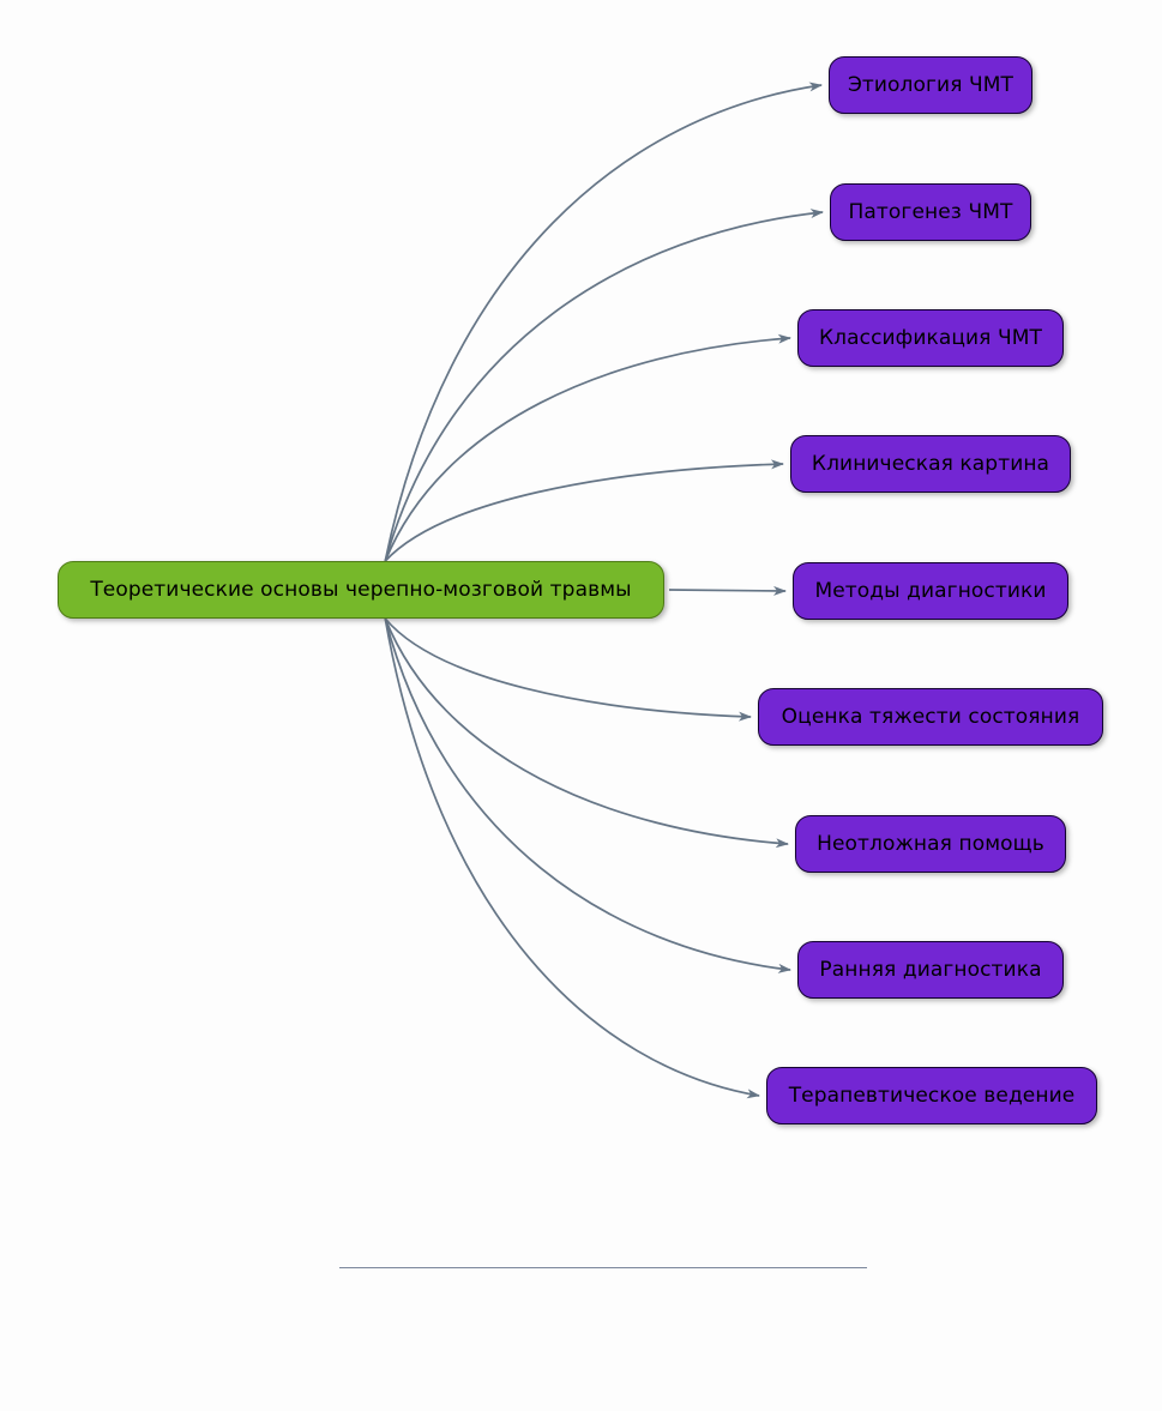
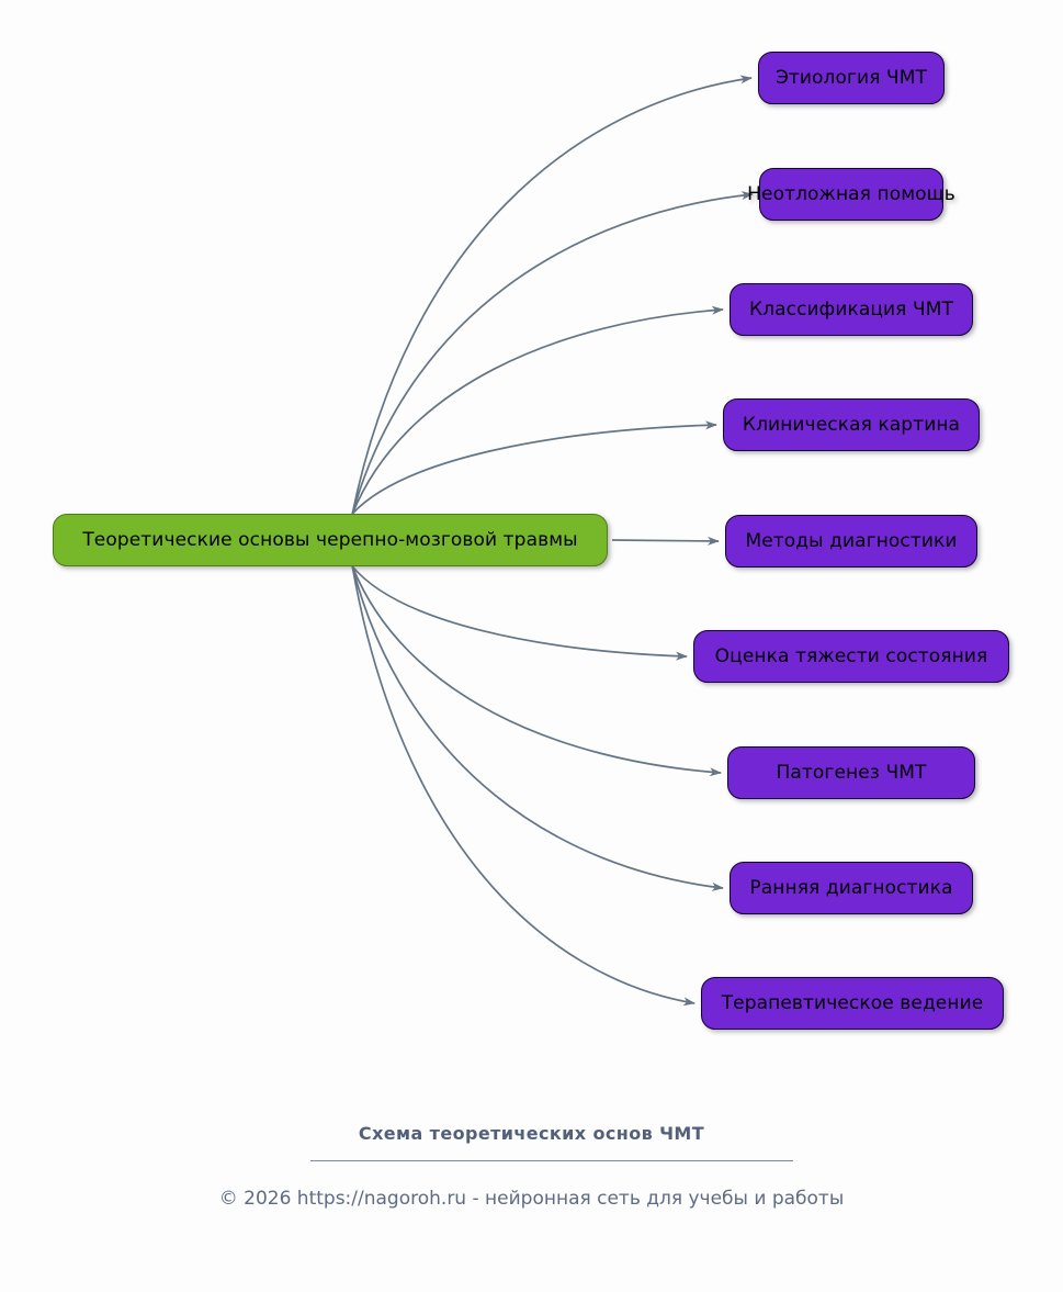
  Теоретические основы черепно-мозговой травмы
  Этиология ЧМТ
- Патогенез ЧМТ
+ Неотложная помощь
  Классификация ЧМТ
  Клиническая картина
  Методы диагностики
  Оценка тяжести состояния
- Неотложная помощь
+ Патогенез ЧМТ
  Ранняя диагностика
  Терапевтическое ведение
+ Схема теоретических основ ЧМТ
+ © 2026 https://nagoroh.ru - нейронная сеть для учебы и работы
